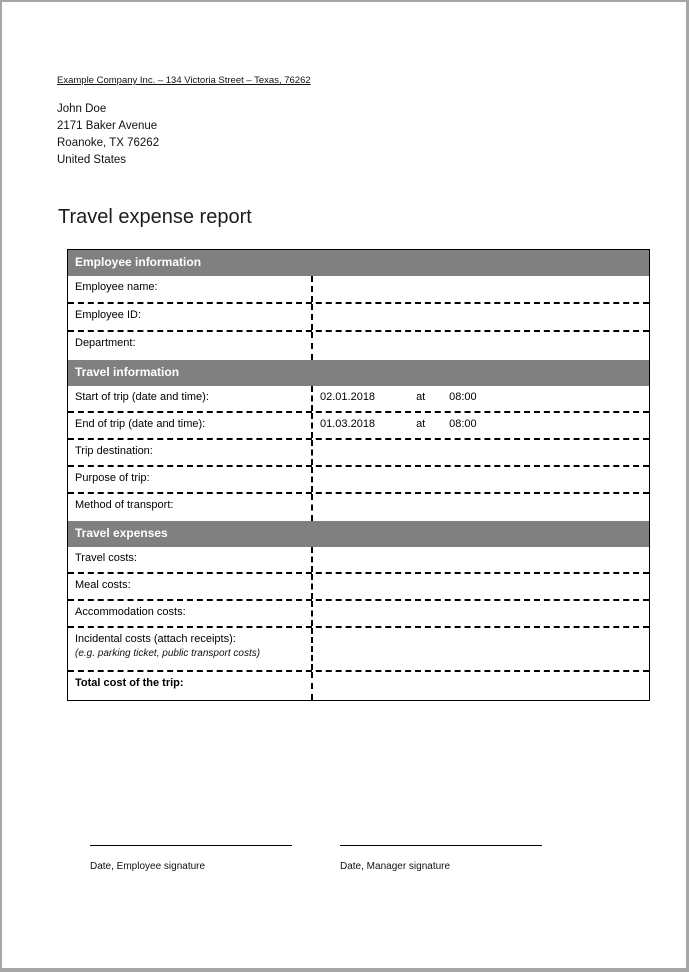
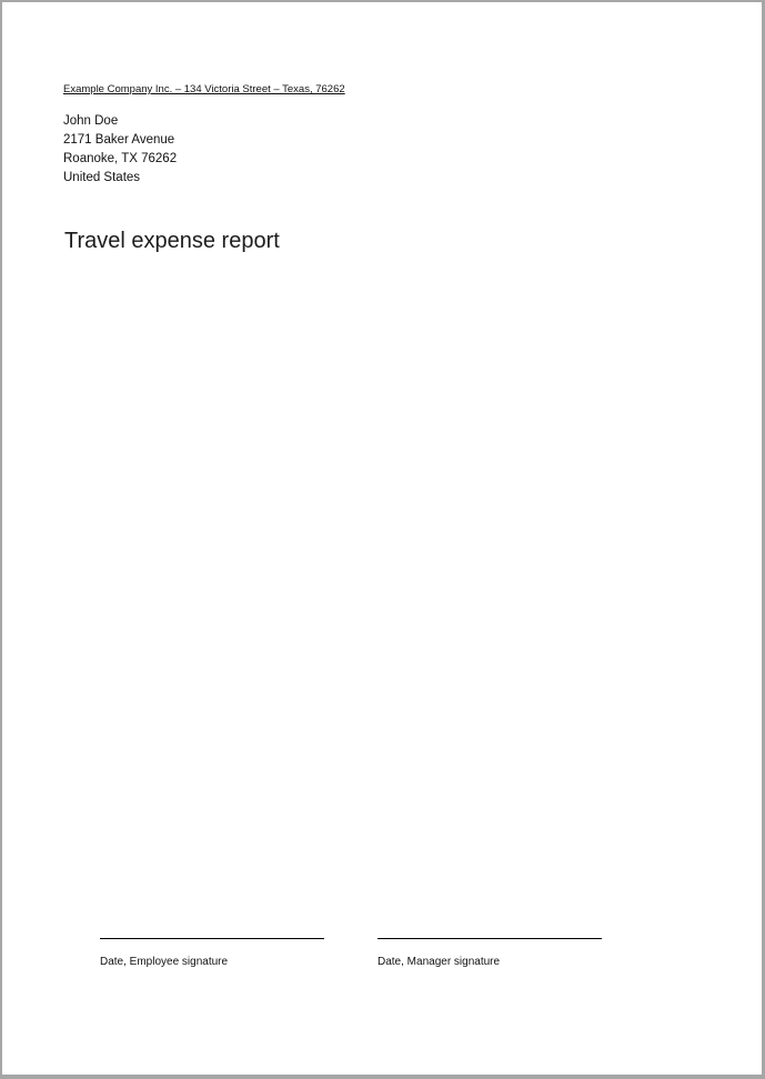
  Example Company Inc. – 134 Victoria Street – Texas, 76262
  John Doe
  2171 Baker Avenue
  Roanoke, TX 76262
  United States
  Travel expense report
- Employee information
- Employee name:
- Employee ID:
- Department:
- Travel information
- Start of trip (date and time):
- 02.01.2018 at 08:00
- End of trip (date and time):
- 01.03.2018 at 08:00
- Trip destination:
- Purpose of trip:
- Method of transport:
- Travel expenses
- Travel costs:
- Meal costs:
- Accommodation costs:
- Incidental costs (attach receipts):
- (e.g. parking ticket, public transport costs)
- Total cost of the trip:
  Date, Employee signature
  Date, Manager signature
